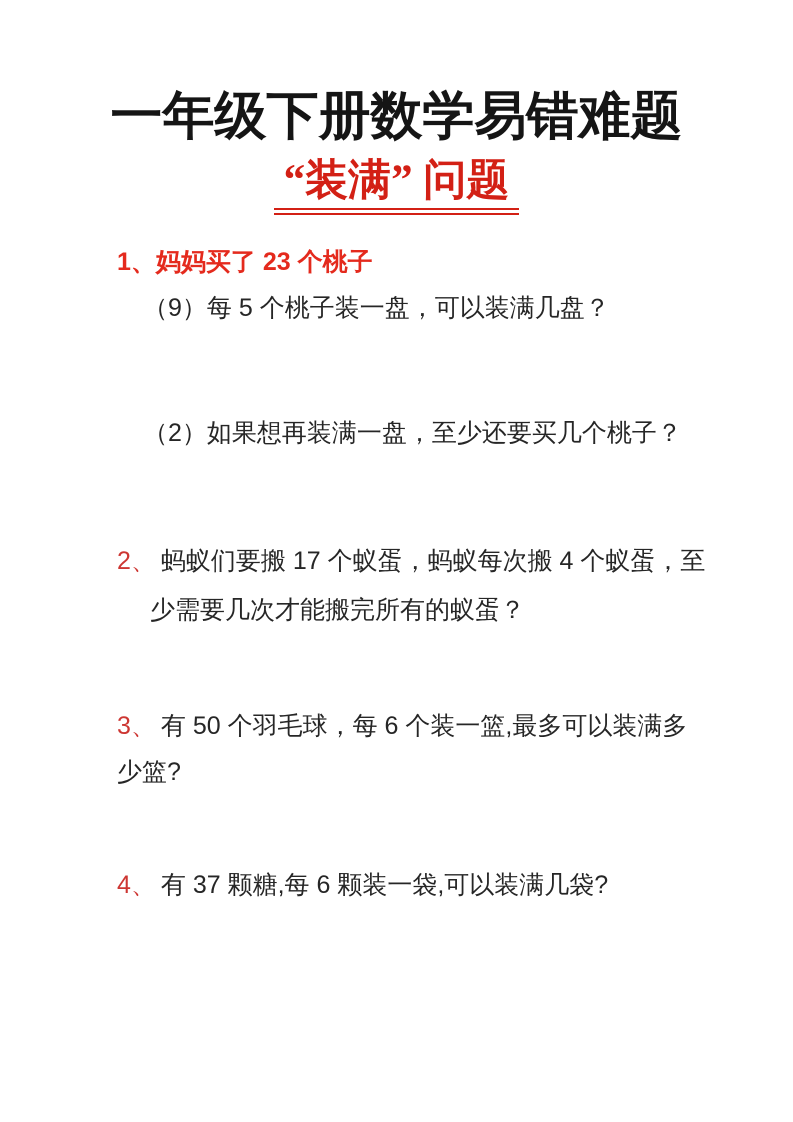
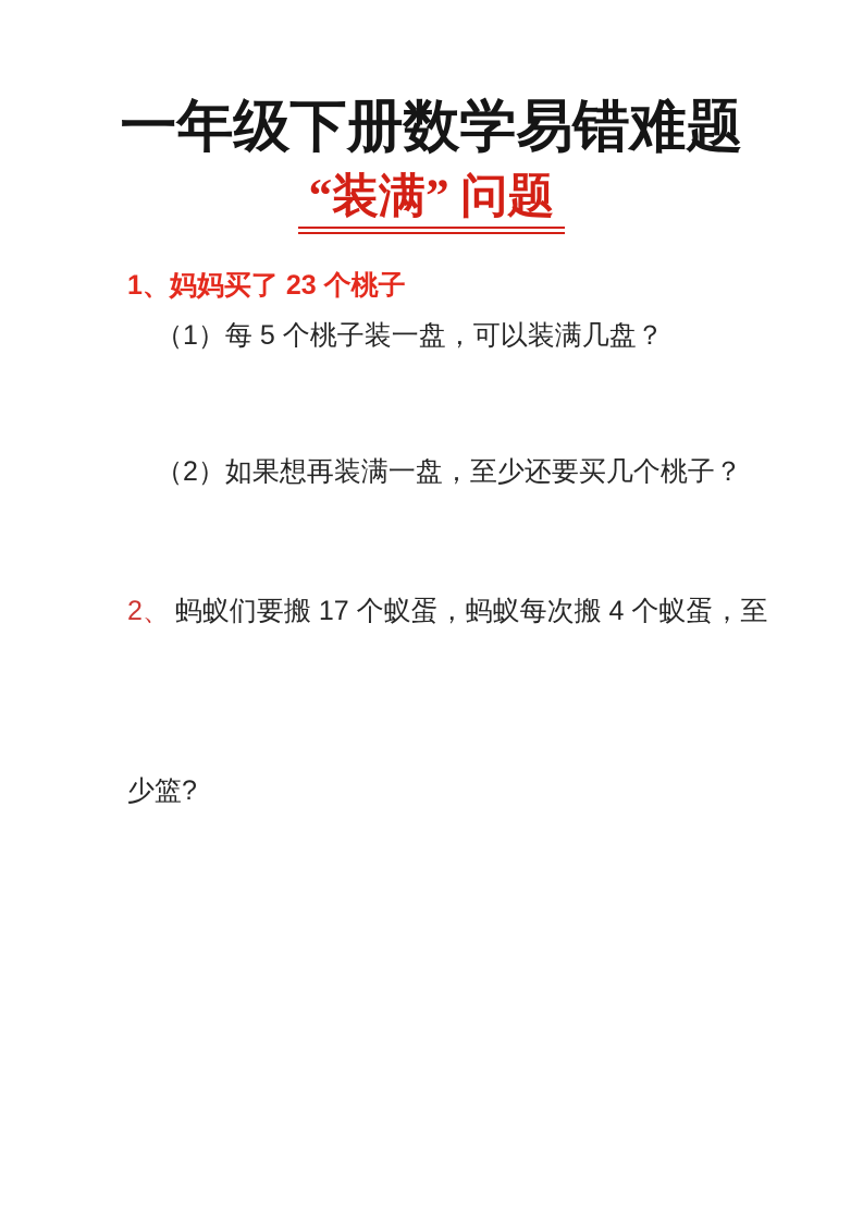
  一年级下册数学易错难题
  “装满” 问题
  1、妈妈买了 23 个桃子
- （9）每 5 个桃子装一盘，可以装满几盘？
+ （1）每 5 个桃子装一盘，可以装满几盘？
  （2）如果想再装满一盘，至少还要买几个桃子？
  2、 蚂蚁们要搬 17 个蚁蛋，蚂蚁每次搬 4 个蚁蛋，至
- 少需要几次才能搬完所有的蚁蛋？
- 3、 有 50 个羽毛球，每 6 个装一篮,最多可以装满多
  少篮?
- 4、 有 37 颗糖,每 6 颗装一袋,可以装满几袋?
